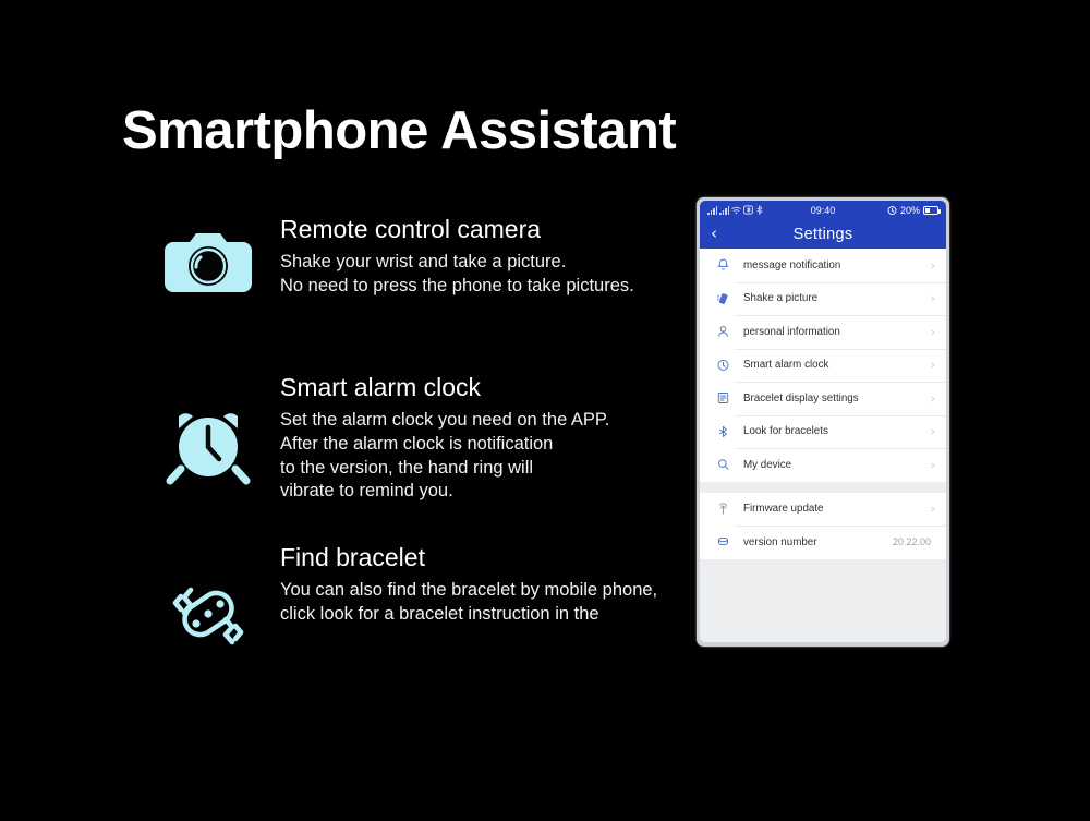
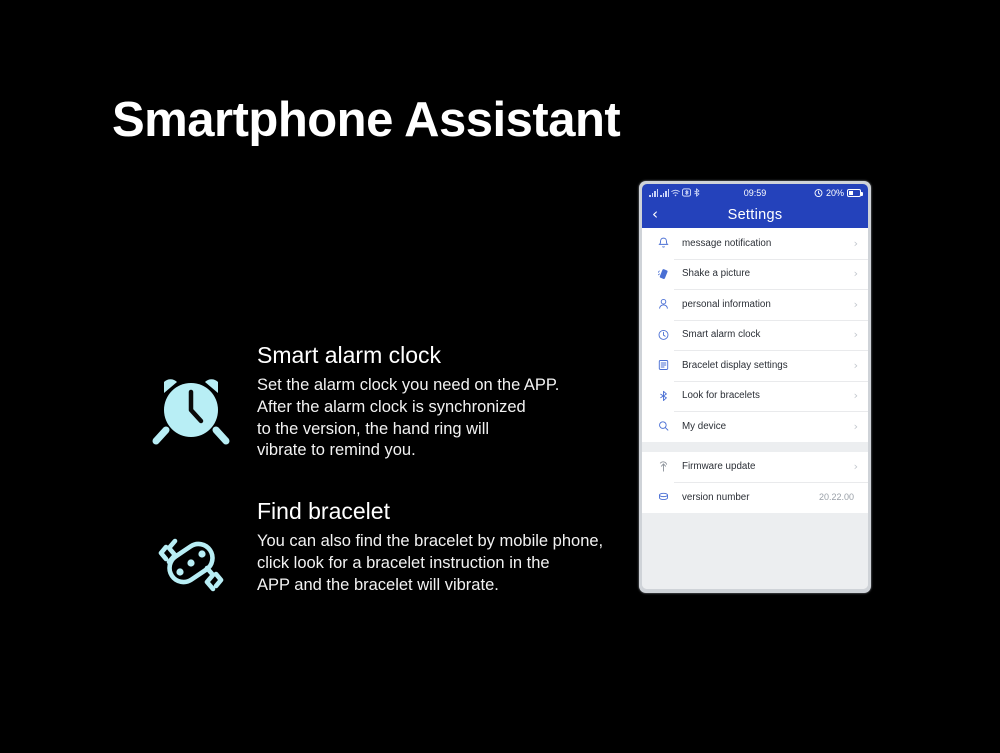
  Smartphone Assistant
- Remote control camera
- Shake your wrist and take a picture.
- No need to press the phone to take pictures.
  Smart alarm clock
  Set the alarm clock you need on the APP.
- After the alarm clock is notification
+ After the alarm clock is synchronized
  to the version, the hand ring will
  vibrate to remind you.
  Find bracelet
  You can also find the bracelet by mobile phone,
  click look for a bracelet instruction in the
+ APP and the bracelet will vibrate.
- 09:40
+ 09:59
  20%
  ‹
  Settings
  message notification
  ›
  Shake a picture
  ›
  personal information
  ›
  Smart alarm clock
  ›
  Bracelet display settings
  ›
  Look for bracelets
  ›
  My device
  ›
  Firmware update
  ›
  version number
  20.22.00
